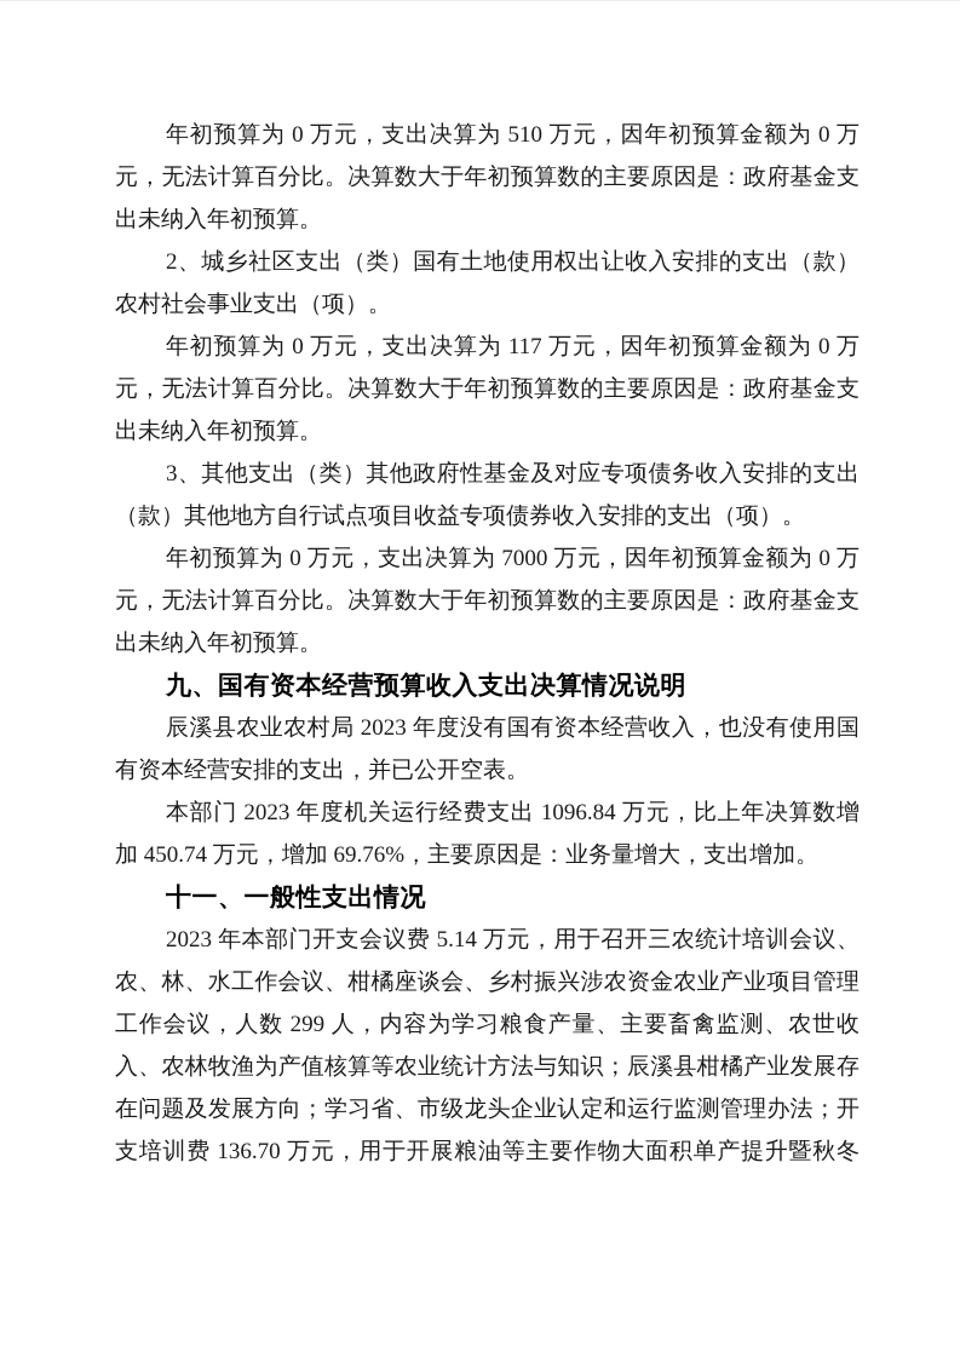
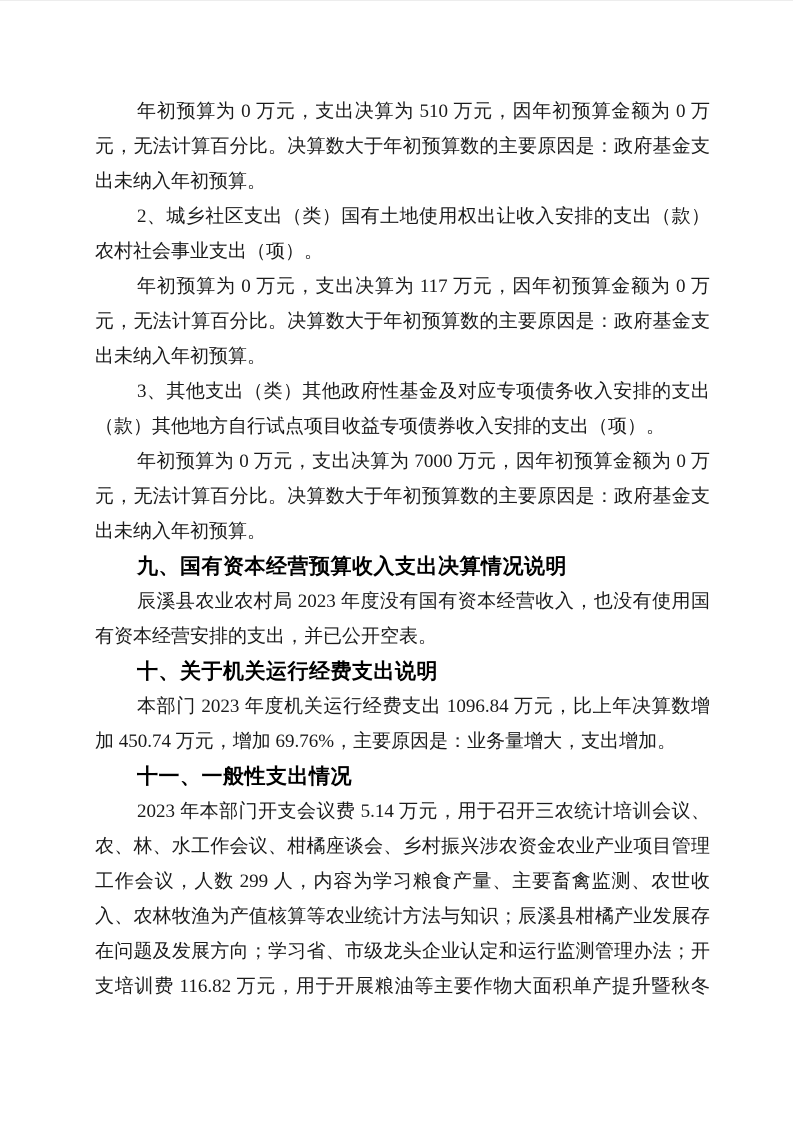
  年初预算为 0 万元，支出决算为 510 万元，因年初预算金额为 0 万
  元，无法计算百分比。决算数大于年初预算数的主要原因是：政府基金支
  出未纳入年初预算。
  2、城乡社区支出（类）国有土地使用权出让收入安排的支出（款）
  农村社会事业支出（项）。
  年初预算为 0 万元，支出决算为 117 万元，因年初预算金额为 0 万
  元，无法计算百分比。决算数大于年初预算数的主要原因是：政府基金支
  出未纳入年初预算。
  3、其他支出（类）其他政府性基金及对应专项债务收入安排的支出
  （款）其他地方自行试点项目收益专项债券收入安排的支出（项）。
  年初预算为 0 万元，支出决算为 7000 万元，因年初预算金额为 0 万
  元，无法计算百分比。决算数大于年初预算数的主要原因是：政府基金支
  出未纳入年初预算。
  九、国有资本经营预算收入支出决算情况说明
  辰溪县农业农村局 2023 年度没有国有资本经营收入，也没有使用国
  有资本经营安排的支出，并已公开空表。
+ 十、关于机关运行经费支出说明
  本部门 2023 年度机关运行经费支出 1096.84 万元，比上年决算数增
  加 450.74 万元，增加 69.76%，主要原因是：业务量增大，支出增加。
  十一、一般性支出情况
  2023 年本部门开支会议费 5.14 万元，用于召开三农统计培训会议、
  农、林、水工作会议、柑橘座谈会、乡村振兴涉农资金农业产业项目管理
  工作会议，人数 299 人，内容为学习粮食产量、主要畜禽监测、农世收
  入、农林牧渔为产值核算等农业统计方法与知识；辰溪县柑橘产业发展存
  在问题及发展方向；学习省、市级龙头企业认定和运行监测管理办法；开
- 支培训费 136.70 万元，用于开展粮油等主要作物大面积单产提升暨秋冬
+ 支培训费 116.82 万元，用于开展粮油等主要作物大面积单产提升暨秋冬
